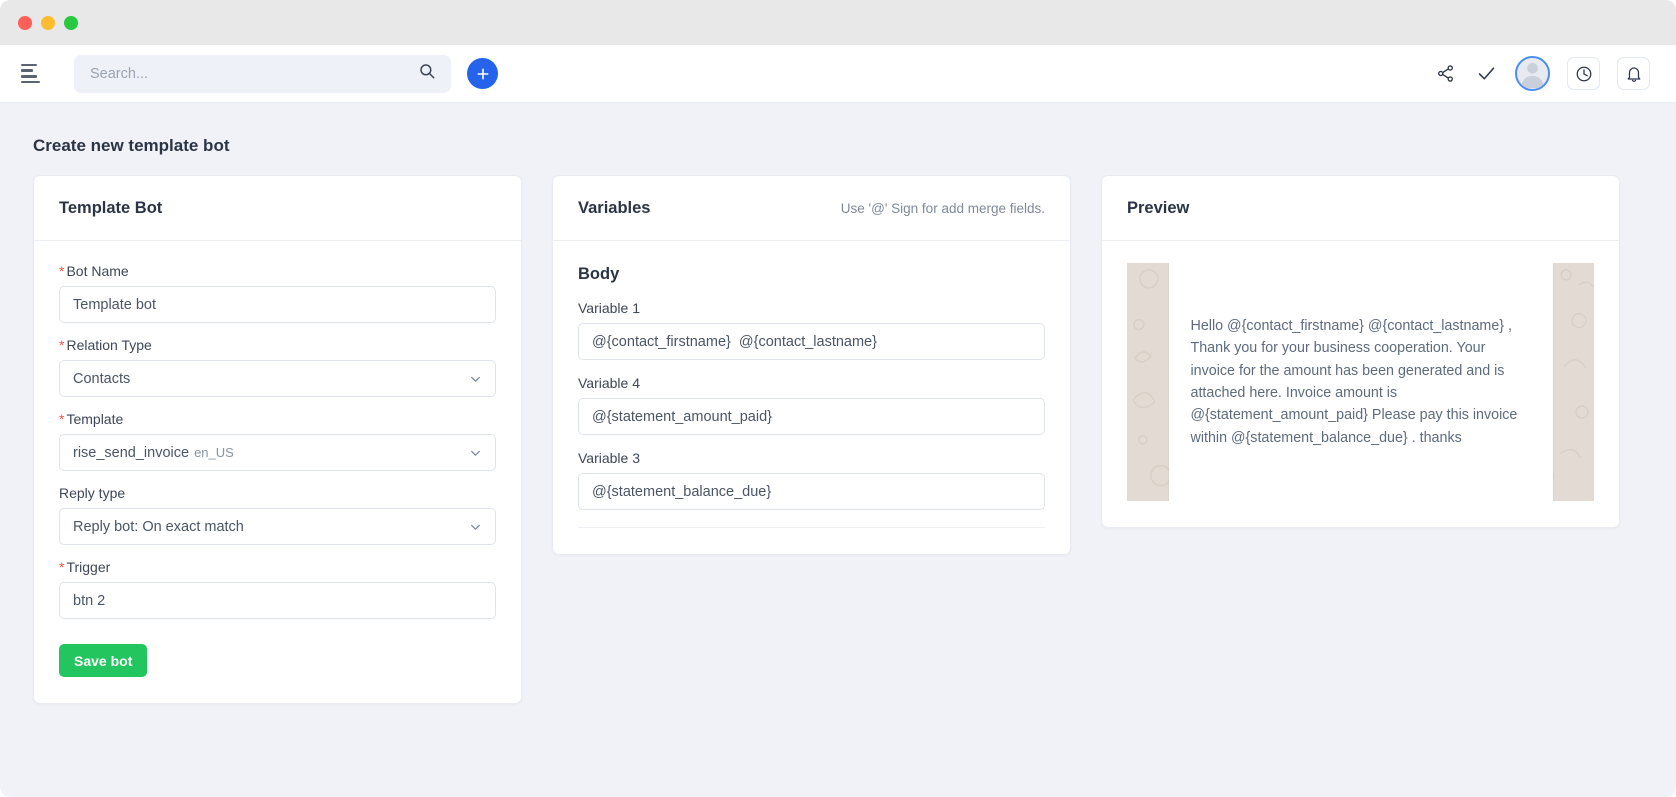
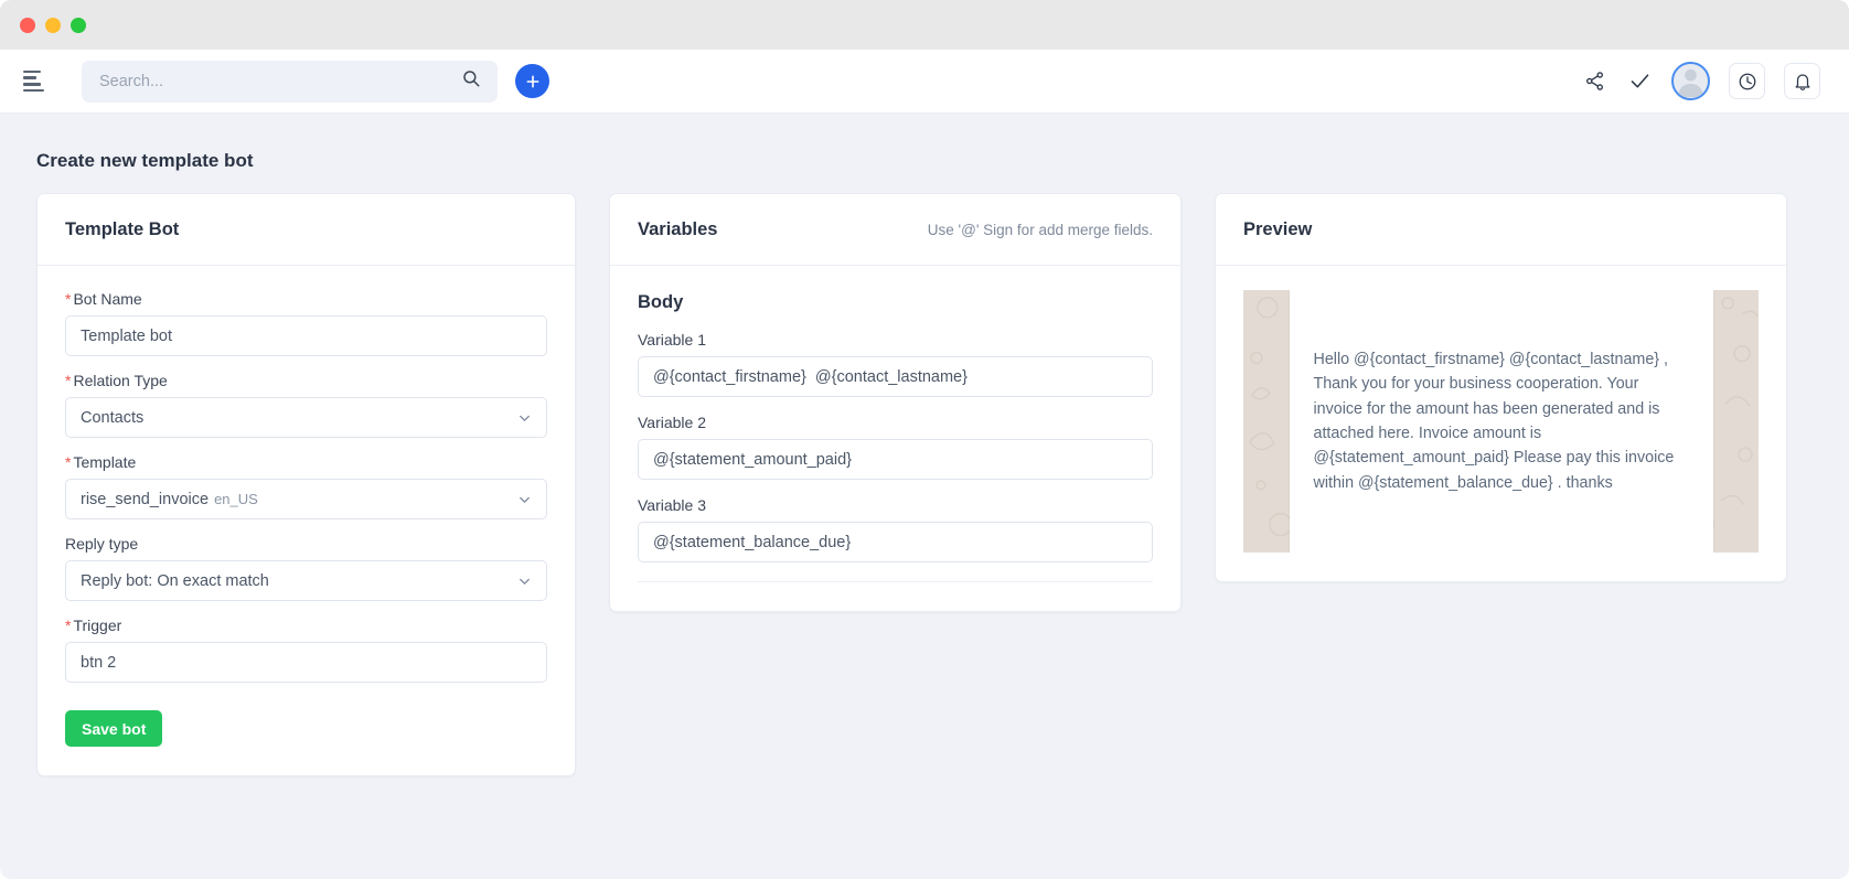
  Search...
  Create new template bot
  Template Bot
  * Bot Name
  Template bot
  * Relation Type
  Contacts
  * Template
  rise_send_invoice
  en_US
  Reply type
  Reply bot: On exact match
  * Trigger
  btn 2
  Save bot
  Variables
  Use '@' Sign for add merge fields.
  Body
  Variable 1
  @{contact_firstname} @{contact_lastname}
- Variable 4
+ Variable 2
  @{statement_amount_paid}
  Variable 3
  @{statement_balance_due}
  Preview
  Hello @{contact_firstname} @{contact_lastname} , Thank you for your business cooperation. Your invoice for the amount has been generated and is attached here. Invoice amount is @{statement_amount_paid} Please pay this invoice within @{statement_balance_due} . thanks
